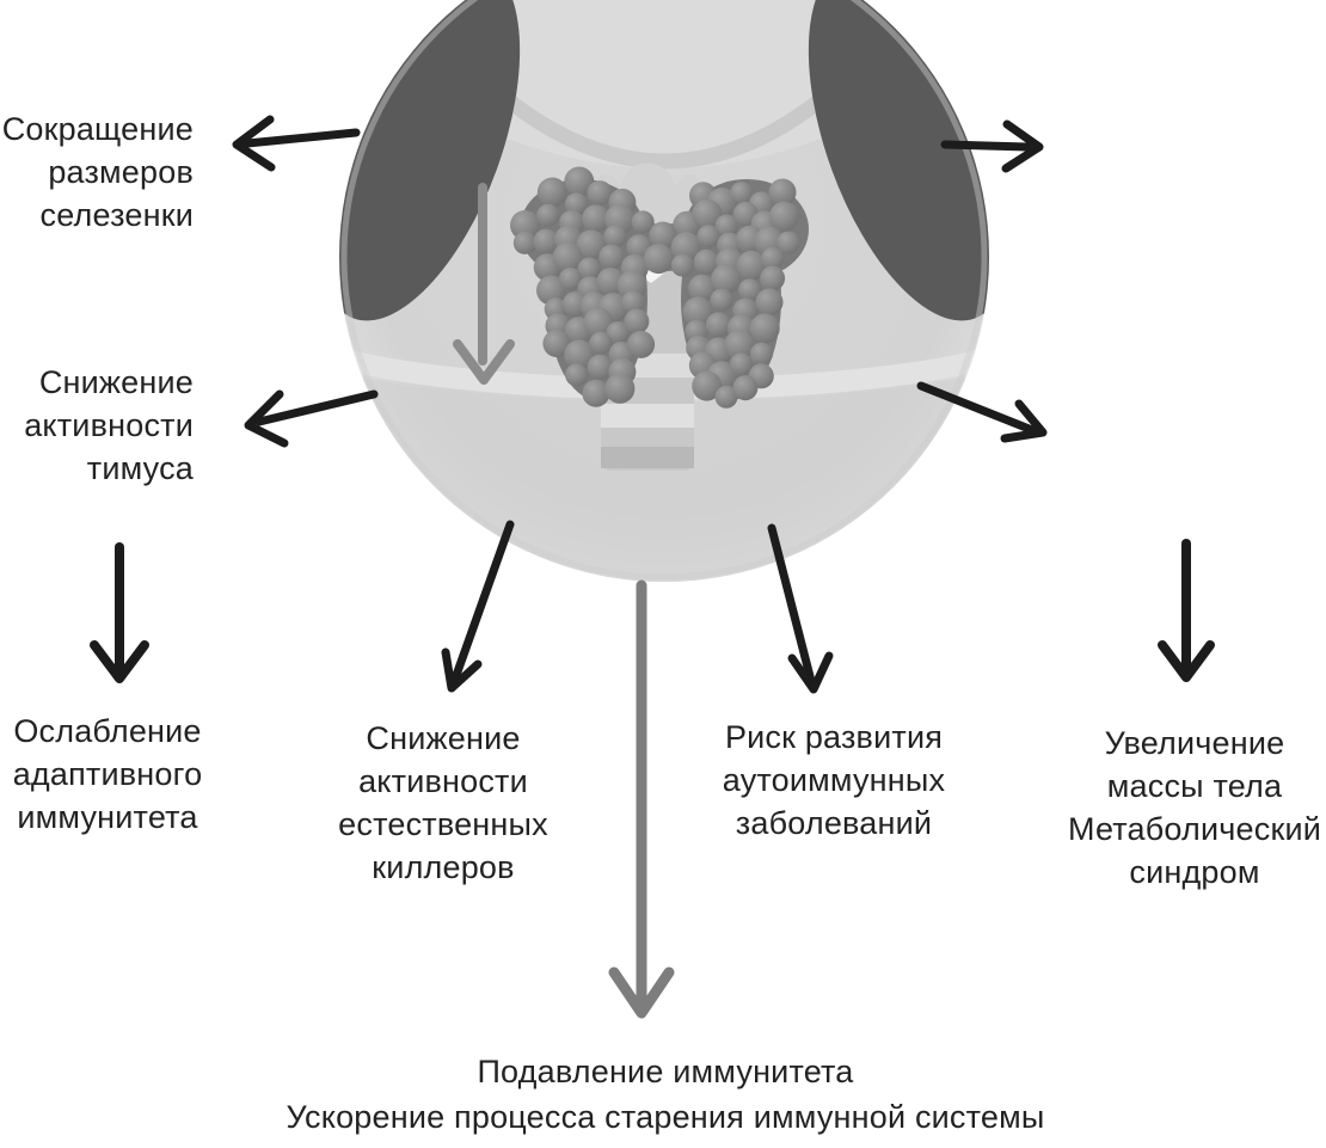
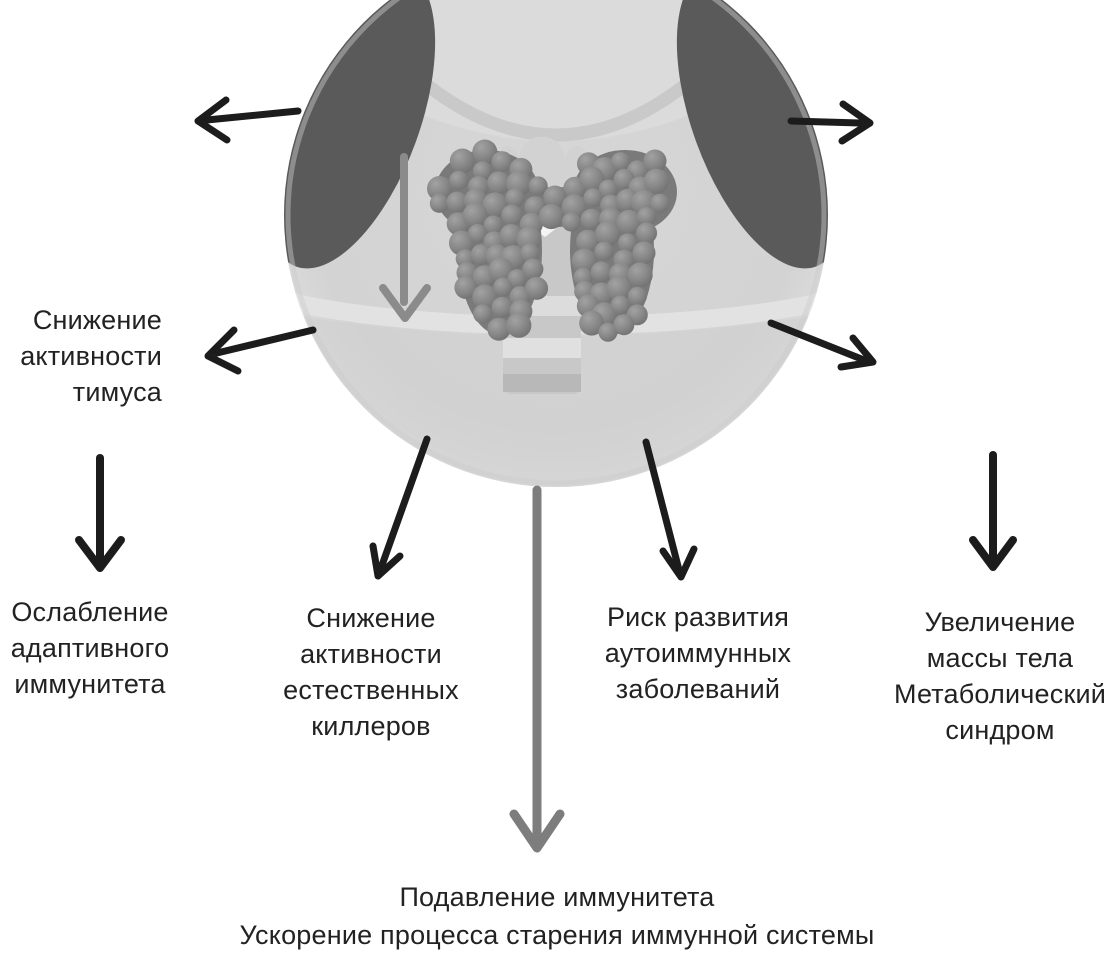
- Сокращение
- размеров
- селезенки
  Снижение
  активности
  тимуса
  Ослабление
  адаптивного
  иммунитета
  Снижение
  активности
  естественных
  киллеров
  Риск развития
  аутоиммунных
  заболеваний
  Увеличение
  массы тела
  Метаболический
  синдром
  Подавление иммунитета
  Ускорение процесса старения иммунной системы
